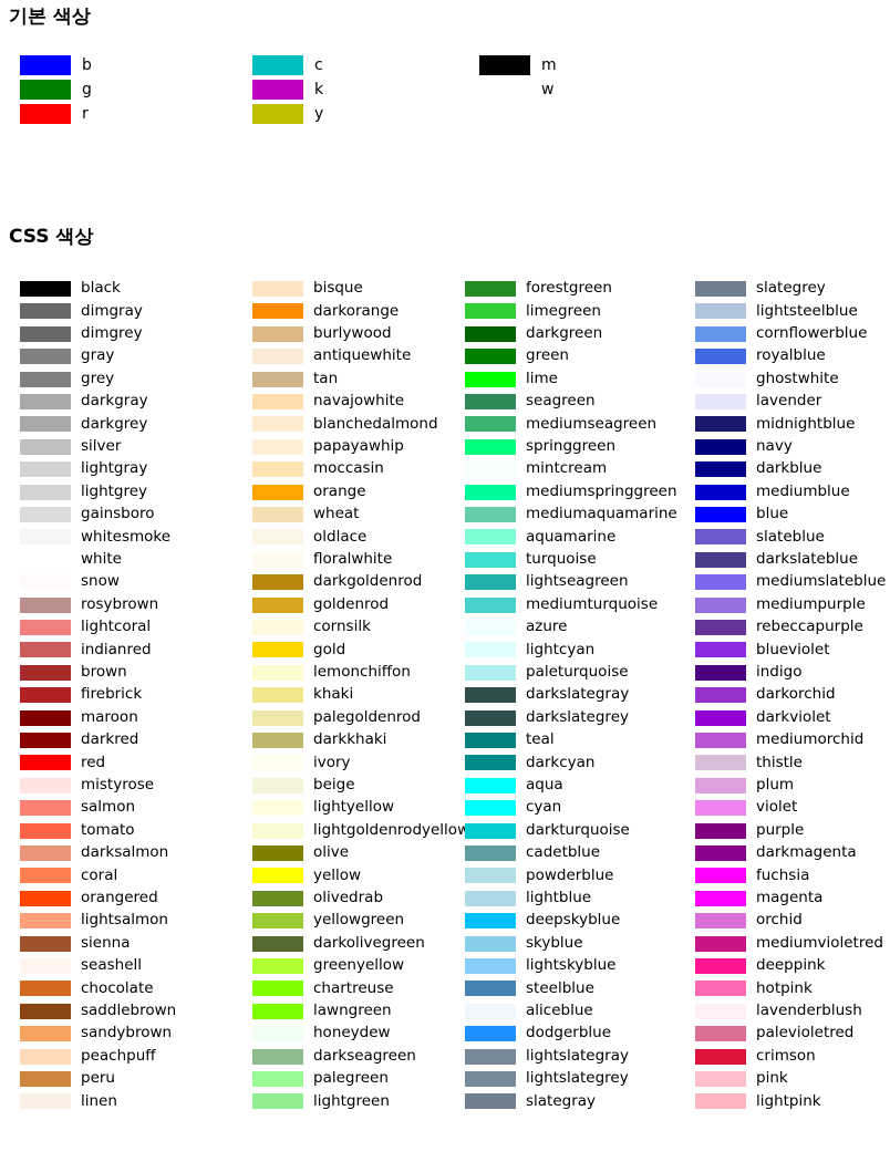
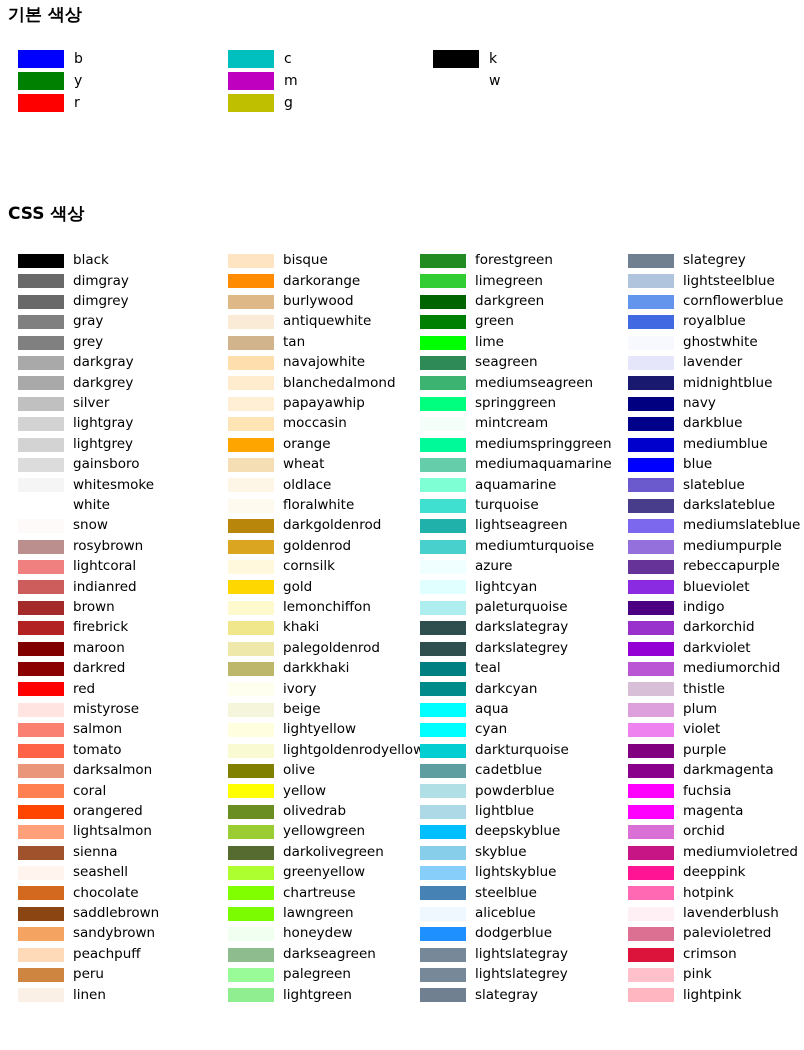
  기본 색상
  b
- g
+ y
  r
  c
- k
+ m
- y
+ g
- m
+ k
  w
  CSS 색상
  black
  dimgray
  dimgrey
  gray
  grey
  darkgray
  darkgrey
  silver
  lightgray
  lightgrey
  gainsboro
  whitesmoke
  white
  snow
  rosybrown
  lightcoral
  indianred
  brown
  firebrick
  maroon
  darkred
  red
  mistyrose
  salmon
  tomato
  darksalmon
  coral
  orangered
  lightsalmon
  sienna
  seashell
  chocolate
  saddlebrown
  sandybrown
  peachpuff
  peru
  linen
  bisque
  darkorange
  burlywood
  antiquewhite
  tan
  navajowhite
  blanchedalmond
  papayawhip
  moccasin
  orange
  wheat
  oldlace
  floralwhite
  darkgoldenrod
  goldenrod
  cornsilk
  gold
  lemonchiffon
  khaki
  palegoldenrod
  darkkhaki
  ivory
  beige
  lightyellow
  lightgoldenrodyellow
  olive
  yellow
  olivedrab
  yellowgreen
  darkolivegreen
  greenyellow
  chartreuse
  lawngreen
  honeydew
  darkseagreen
  palegreen
  lightgreen
  forestgreen
  limegreen
  darkgreen
  green
  lime
  seagreen
  mediumseagreen
  springgreen
  mintcream
  mediumspringgreen
  mediumaquamarine
  aquamarine
  turquoise
  lightseagreen
  mediumturquoise
  azure
  lightcyan
  paleturquoise
  darkslategray
  darkslategrey
  teal
  darkcyan
  aqua
  cyan
  darkturquoise
  cadetblue
  powderblue
  lightblue
  deepskyblue
  skyblue
  lightskyblue
  steelblue
  aliceblue
  dodgerblue
  lightslategray
  lightslategrey
  slategray
  slategrey
  lightsteelblue
  cornflowerblue
  royalblue
  ghostwhite
  lavender
  midnightblue
  navy
  darkblue
  mediumblue
  blue
  slateblue
  darkslateblue
  mediumslateblue
  mediumpurple
  rebeccapurple
  blueviolet
  indigo
  darkorchid
  darkviolet
  mediumorchid
  thistle
  plum
  violet
  purple
  darkmagenta
  fuchsia
  magenta
  orchid
  mediumvioletred
  deeppink
  hotpink
  lavenderblush
  palevioletred
  crimson
  pink
  lightpink
